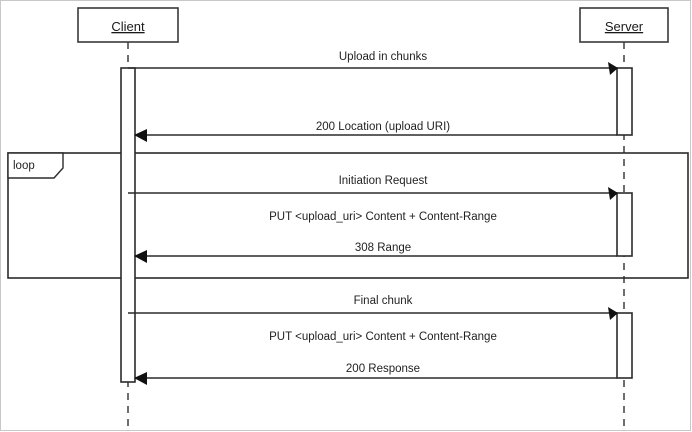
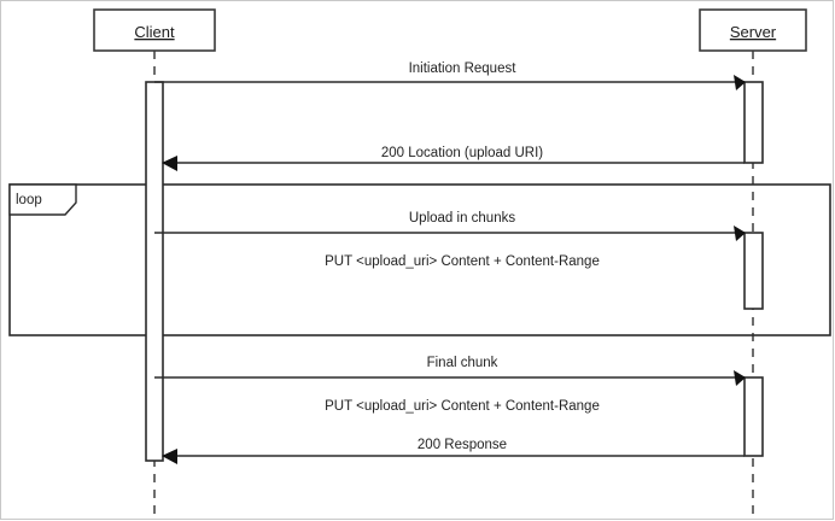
  loop
- Upload in chunks
+ Initiation Request
  200 Location (upload URI)
- Initiation Request
+ Upload in chunks
  PUT <upload_uri> Content + Content-Range
- 308 Range
  Final chunk
  PUT <upload_uri> Content + Content-Range
  200 Response
  Client
  Server
